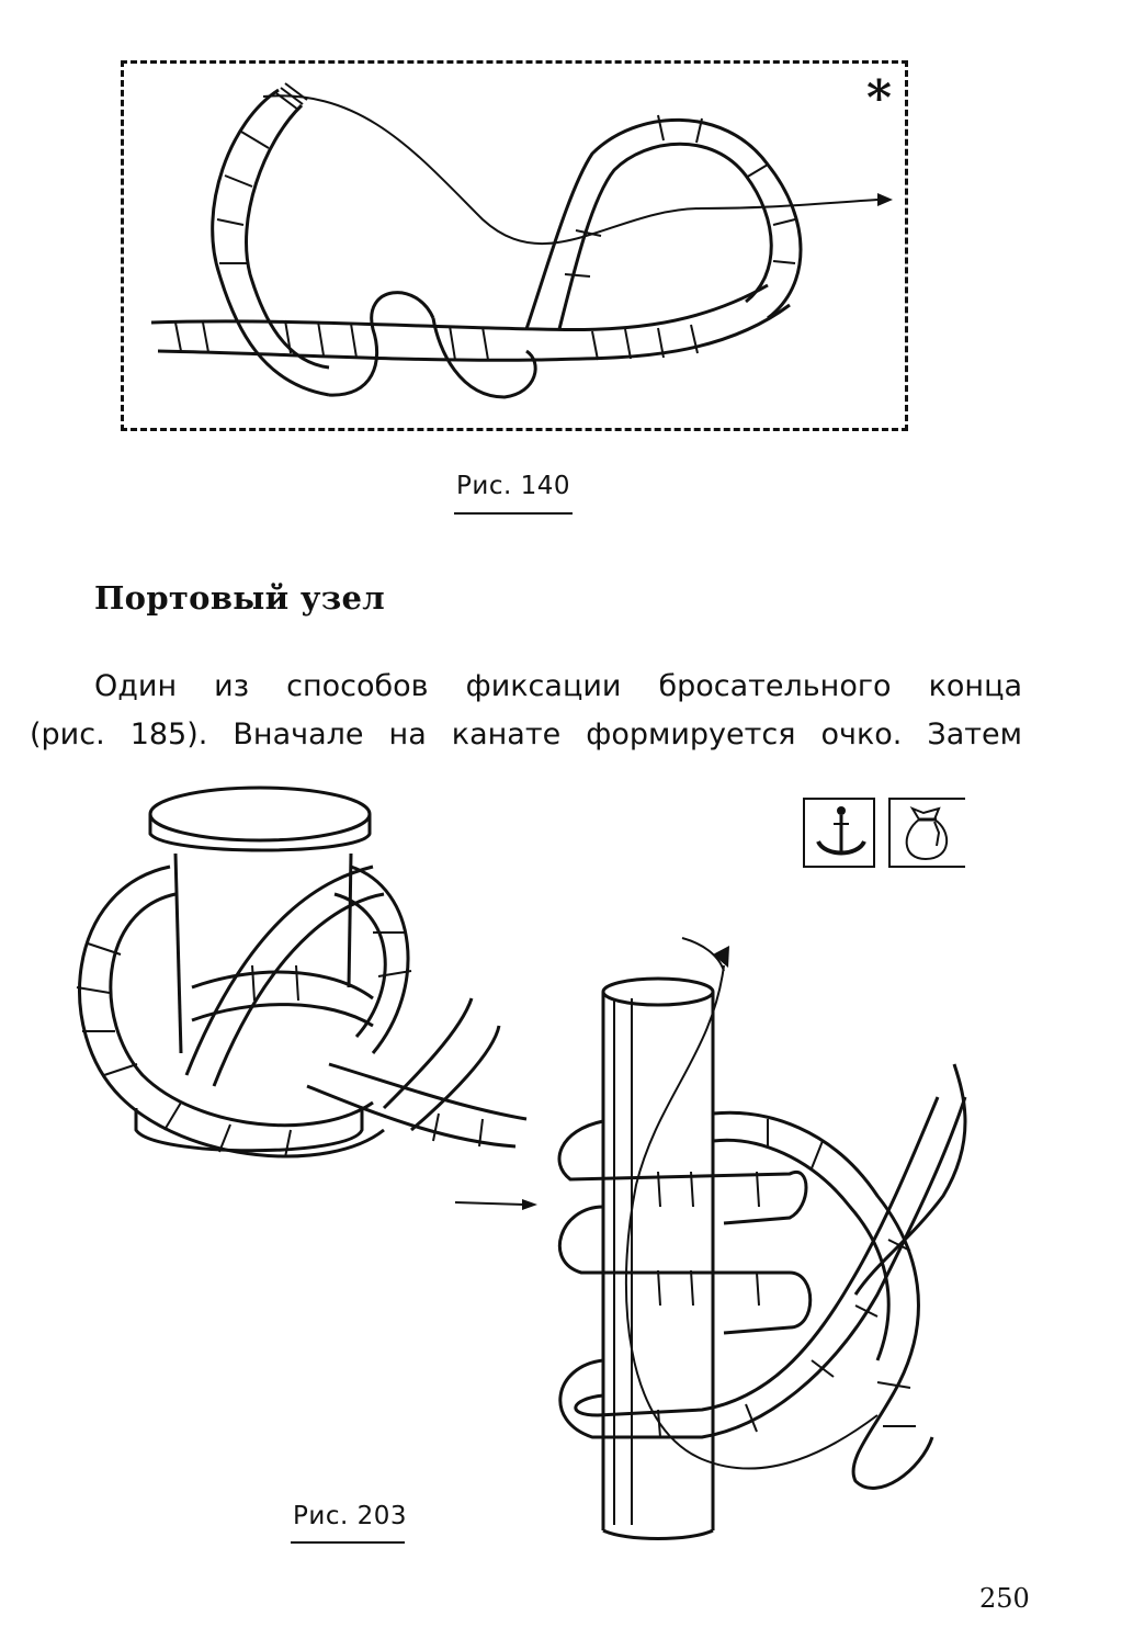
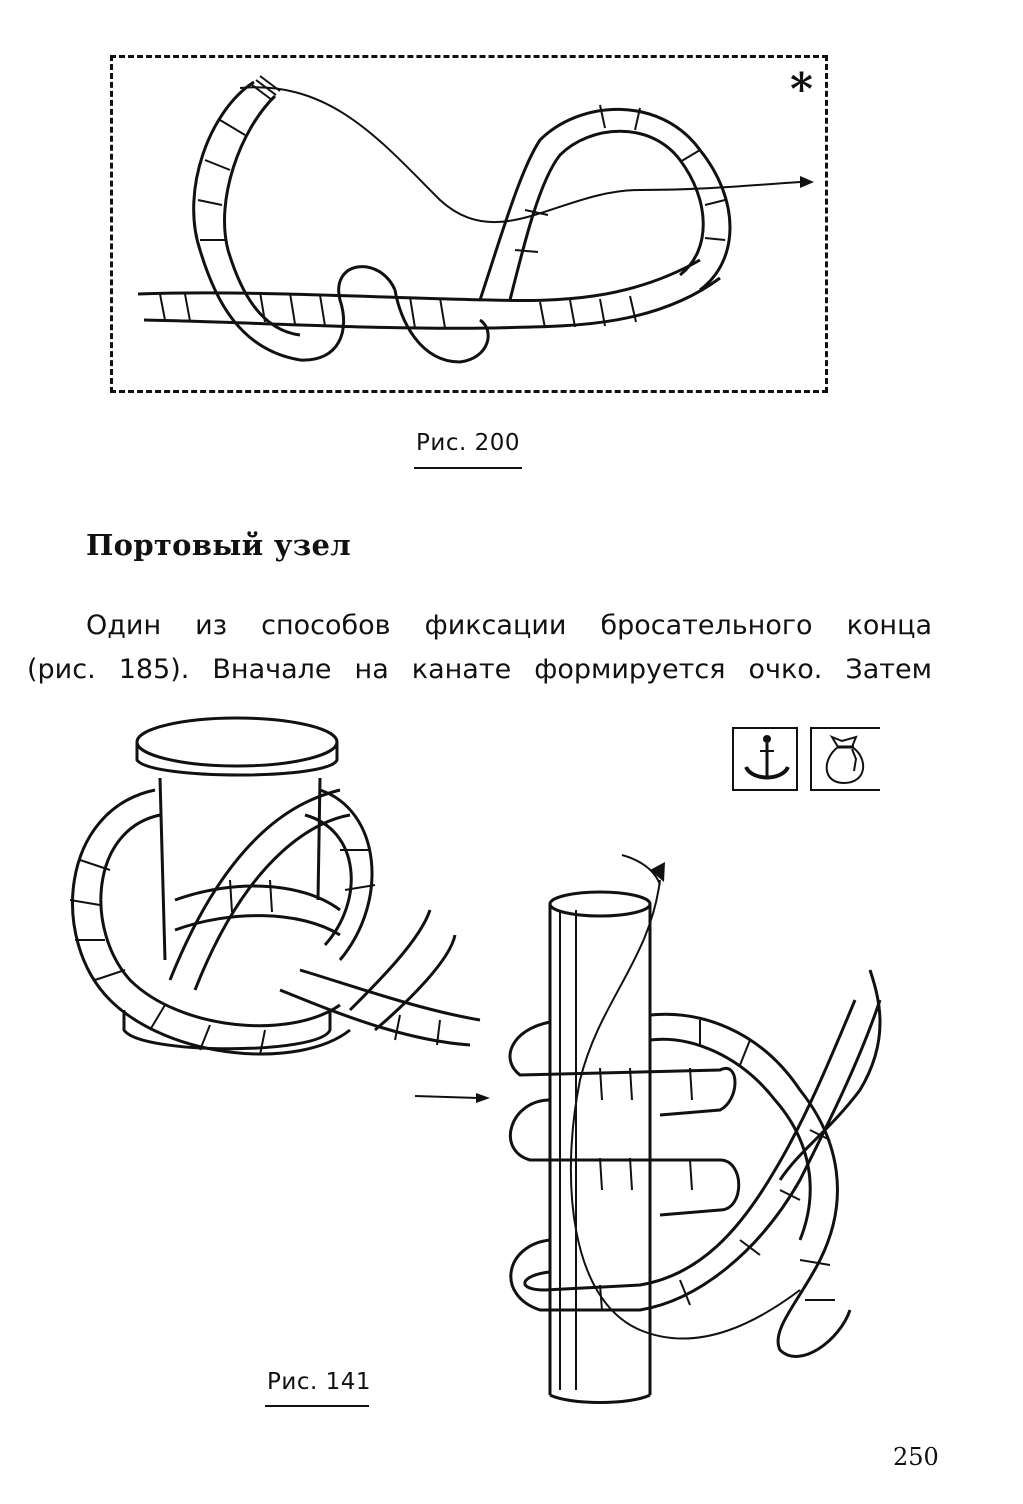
  *
- Рис. 140
+ Рис. 200
  Портовый узел
  Один из способов фиксации бросательного конца
  (рис. 185). Вначале на канате формируется очко. Затем
- Рис. 203
+ Рис. 141
  250
